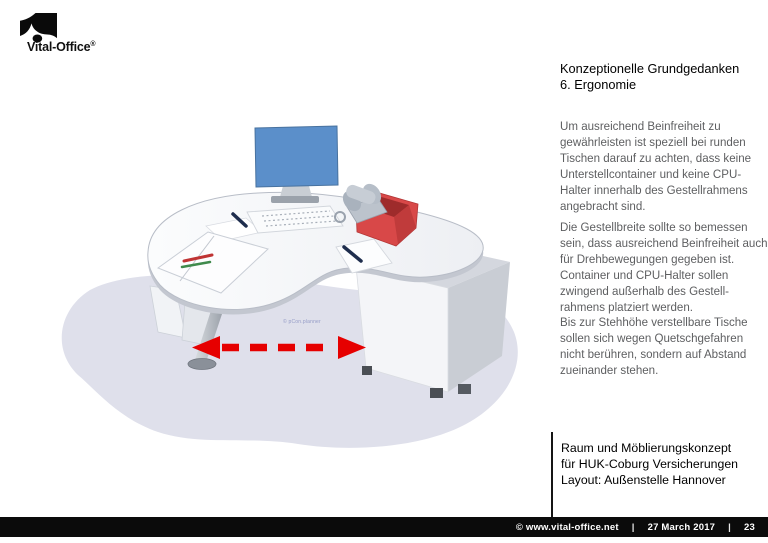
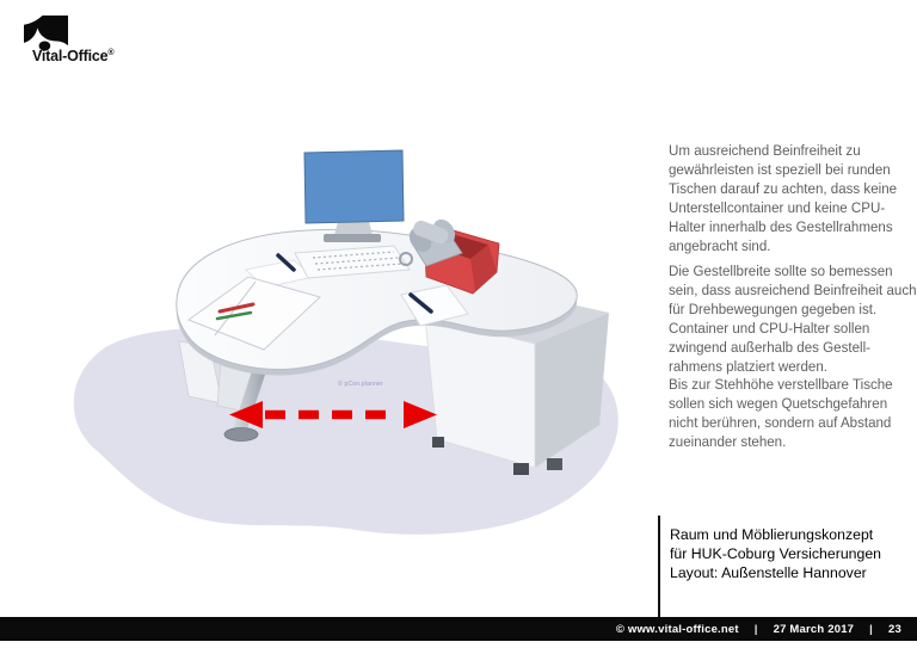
  Vital-Office
- Konzeptionelle Grundgedanken
- 6. Ergonomie
  Um ausreichend Beinfreiheit zu
  gewährleisten ist speziell bei runden
  Tischen darauf zu achten, dass keine
  Unterstellcontainer und keine CPU-
  Halter innerhalb des Gestellrahmens
  angebracht sind.
  Die Gestellbreite sollte so bemessen
  sein, dass ausreichend Beinfreiheit auch
  für Drehbewegungen gegeben ist.
  Container und CPU-Halter sollen
  zwingend außerhalb des Gestell-
  rahmens platziert werden.
  Bis zur Stehhöhe verstellbare Tische
  sollen sich wegen Quetschgefahren
  nicht berühren, sondern auf Abstand
  zueinander stehen.
  Raum und Möblierungskonzept
  für HUK-Coburg Versicherungen
  Layout: Außenstelle Hannover
  © www.vital-office.net
  |
  27 March 2017
  |
  23
